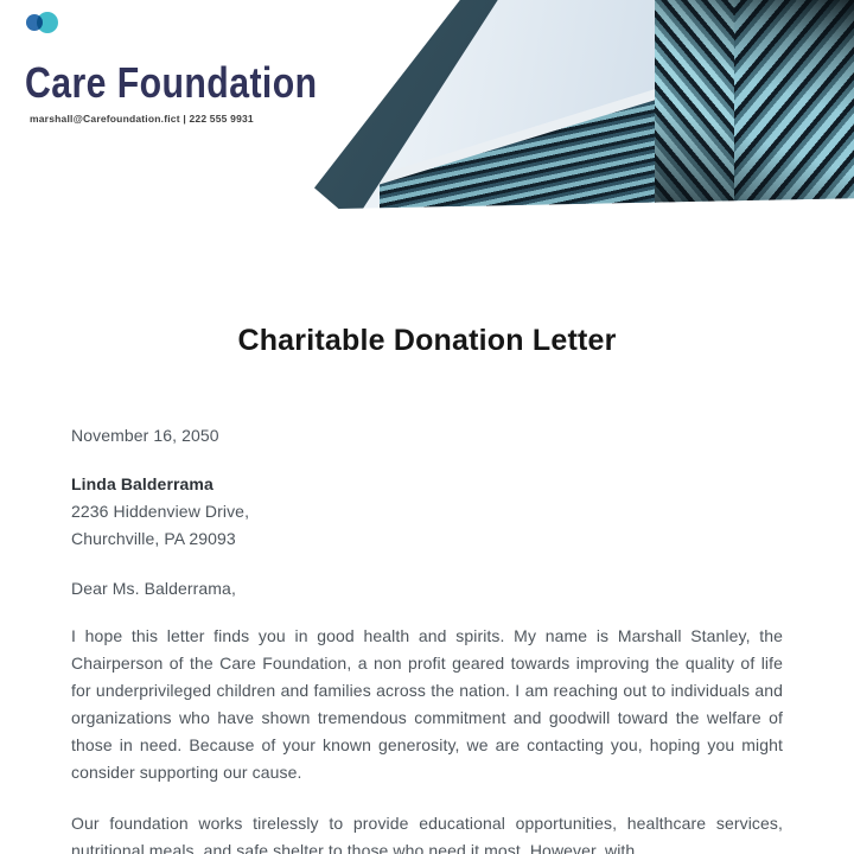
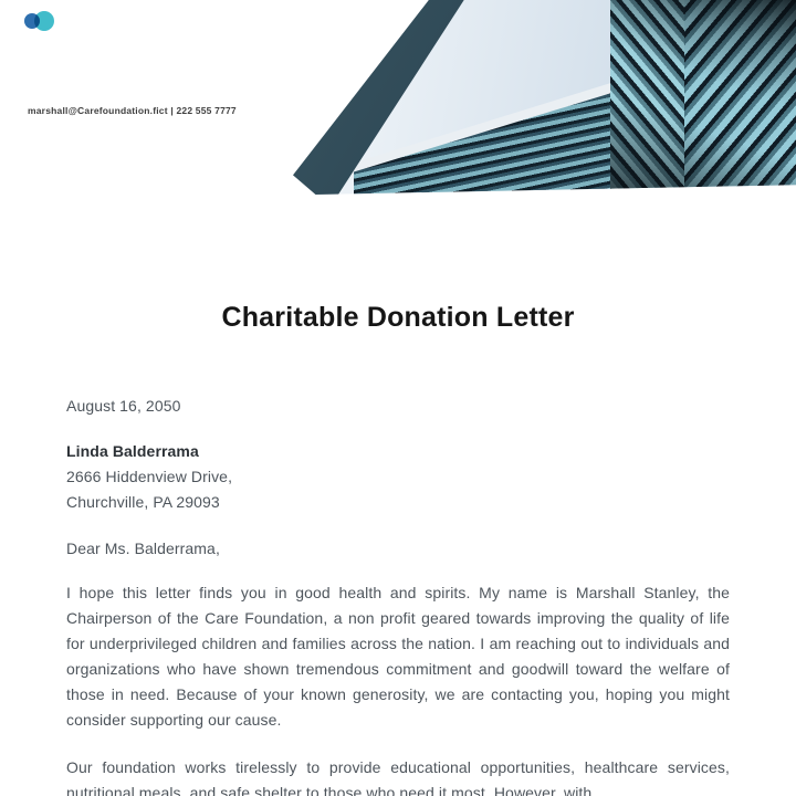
- Care Foundation
- marshall@Carefoundation.fict | 222 555 9931
+ marshall@Carefoundation.fict | 222 555 7777
  Charitable Donation Letter
- November 16, 2050
+ August 16, 2050
  Linda Balderrama
- 2236 Hiddenview Drive,
+ 2666 Hiddenview Drive,
  Churchville, PA 29093
  Dear Ms. Balderrama,
  I hope this letter finds you in good health and spirits. My name is Marshall Stanley, the Chairperson of the Care Foundation, a non profit geared towards improving the quality of life for underprivileged children and families across the nation. I am reaching out to individuals and organizations who have shown tremendous commitment and goodwill toward the welfare of those in need. Because of your known generosity, we are contacting you, hoping you might consider supporting our cause.
  Our foundation works tirelessly to provide educational opportunities, healthcare services, nutritional meals, and safe shelter to those who need it most. However, with
